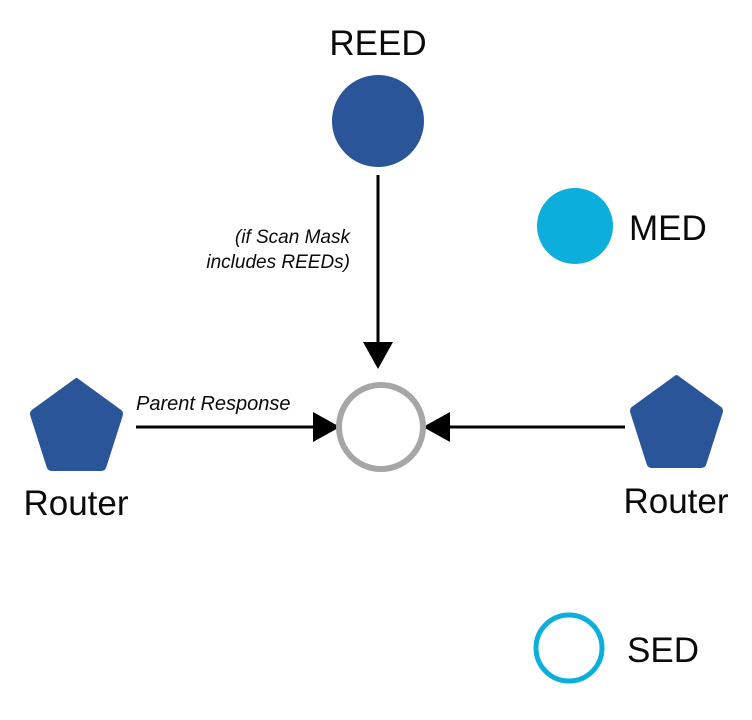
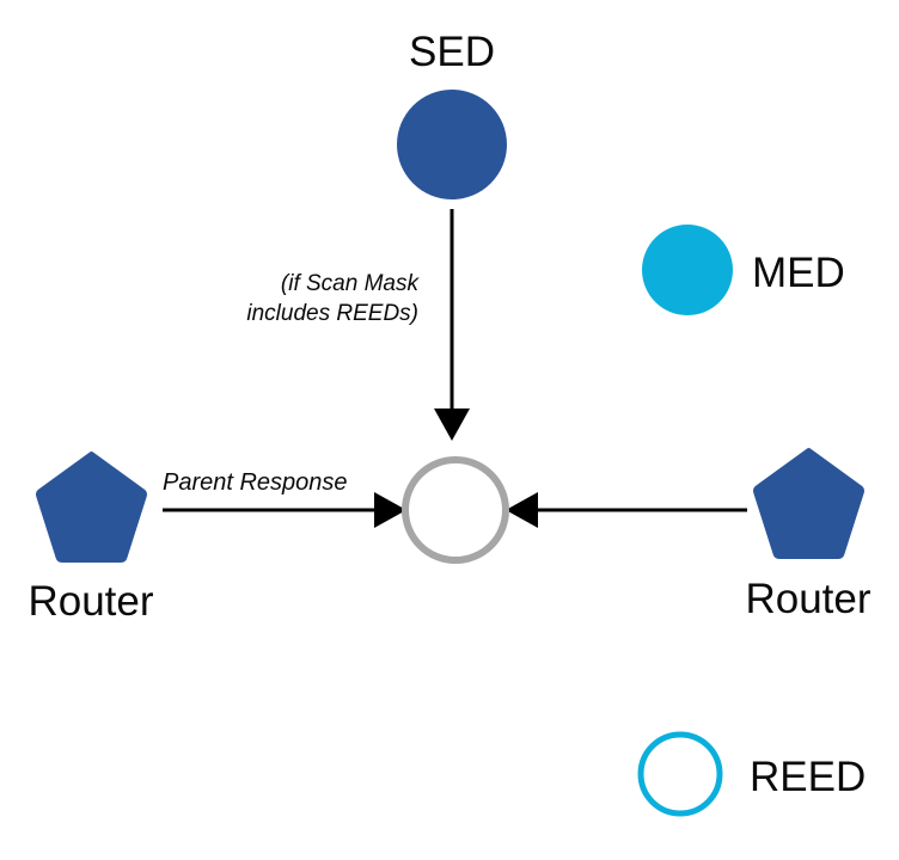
  (if Scan Mask
  includes REEDs)
  Parent Response
- REED
+ SED
  MED
- SED
+ REED
  Router
  Router
